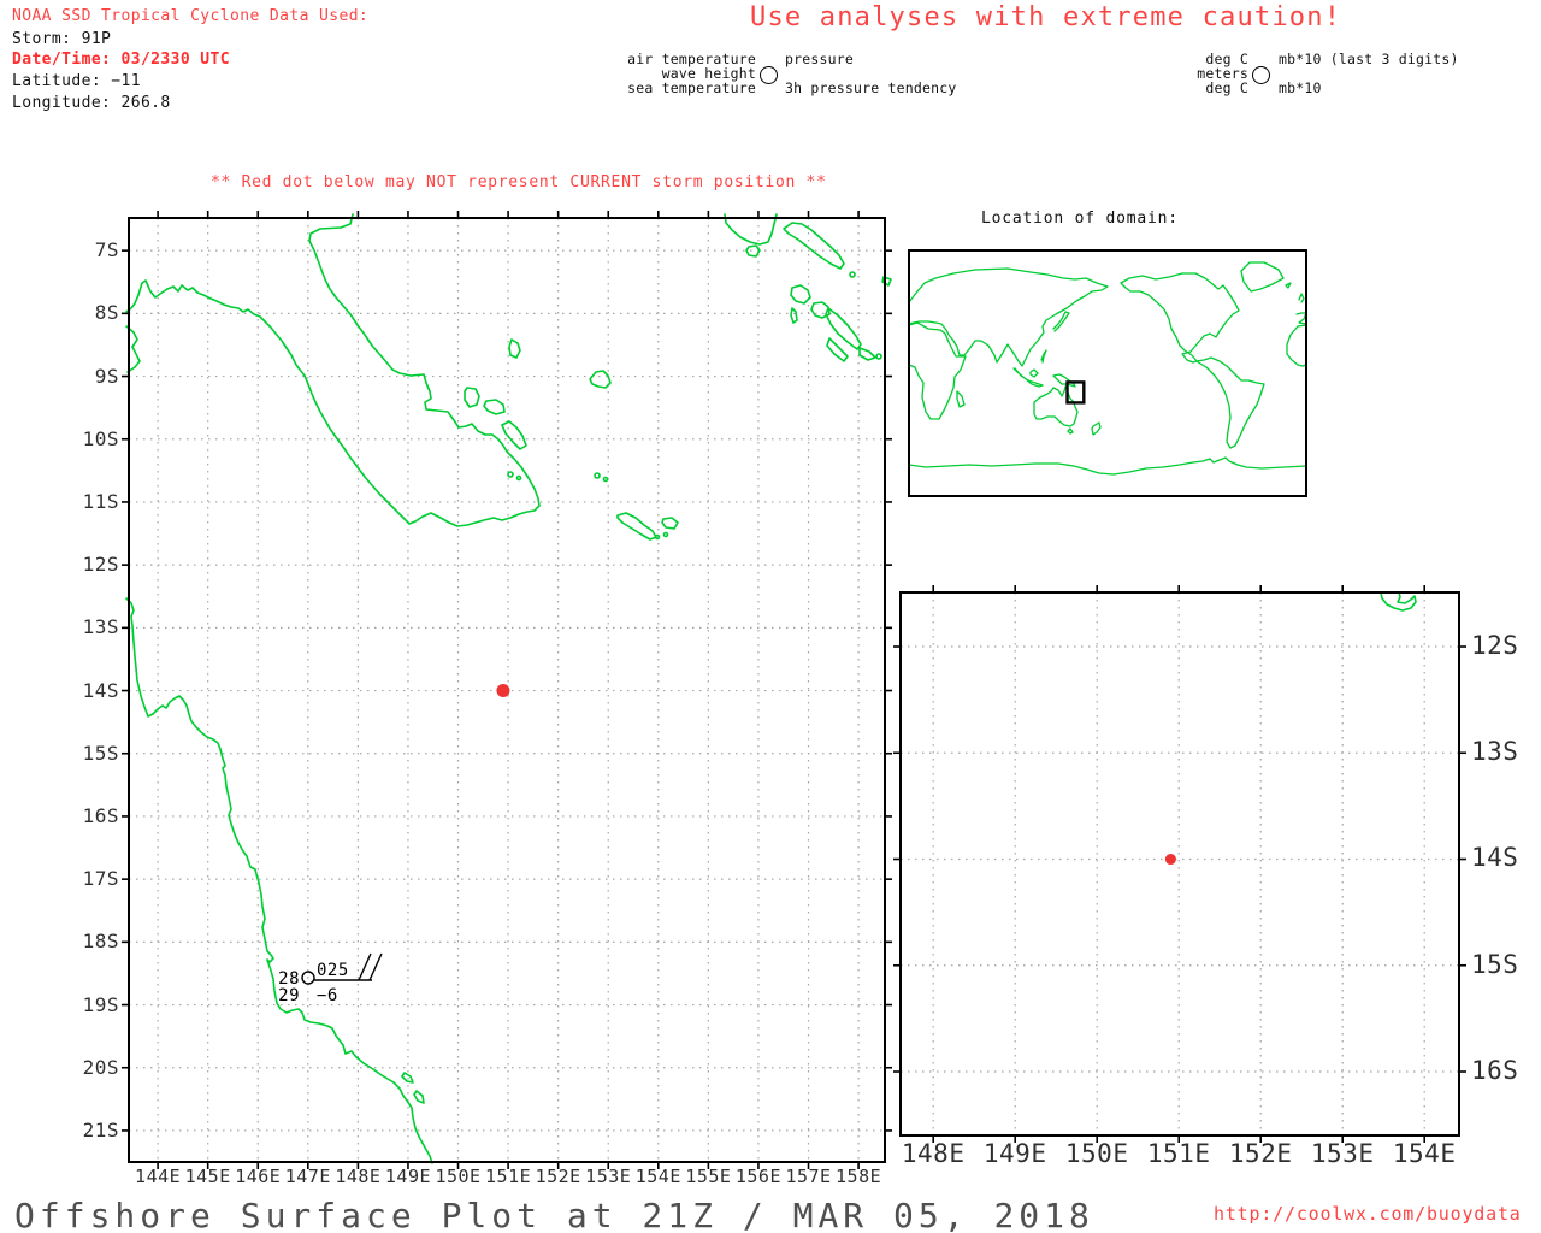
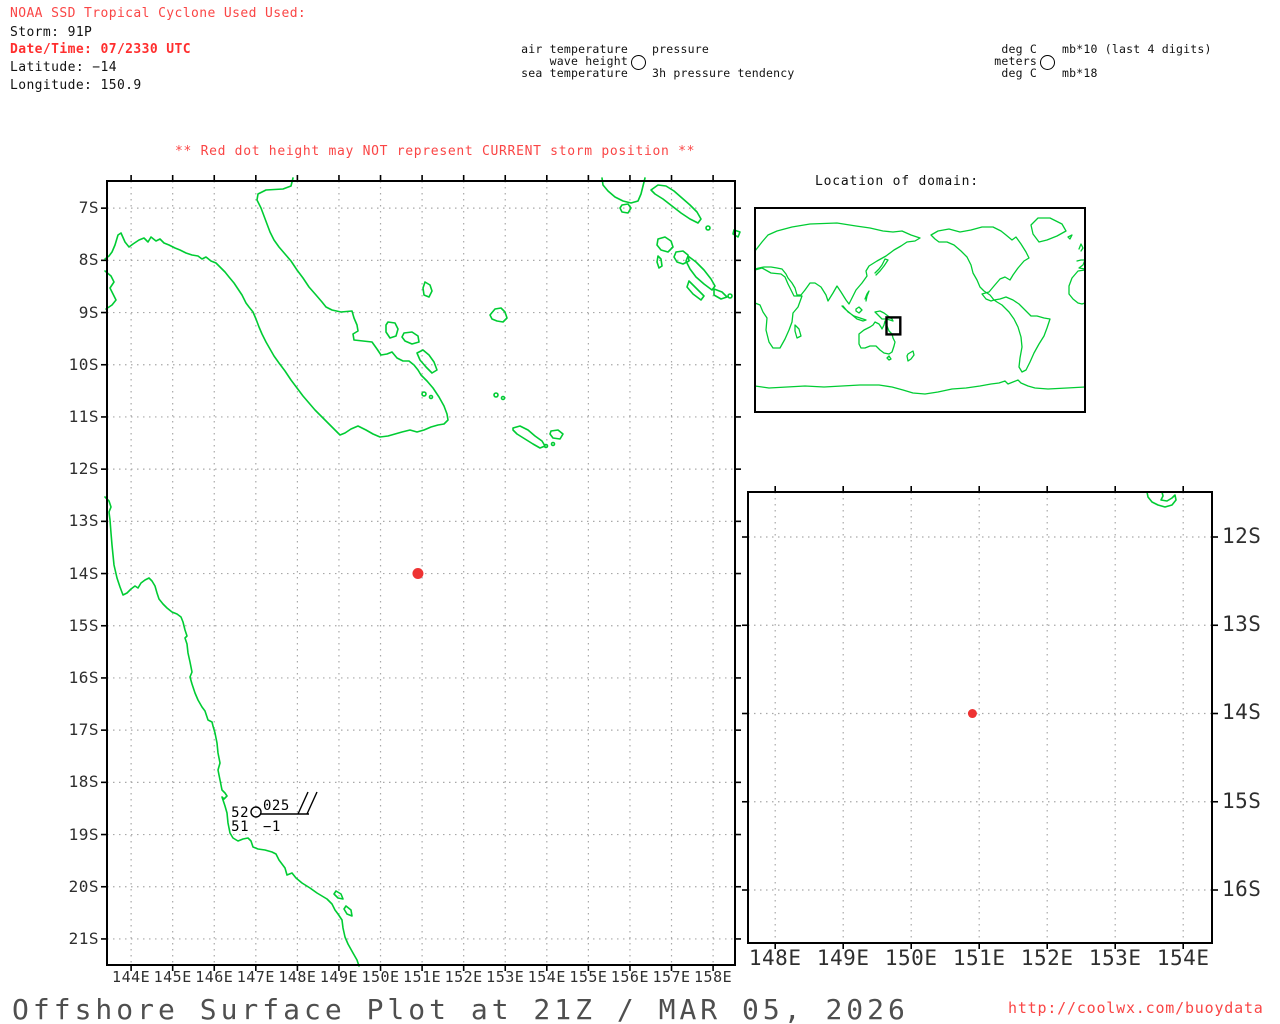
- NOAA SSD Tropical Cyclone Data Used:
+ NOAA SSD Tropical Cyclone Used Used:
  Storm: 91P
- Date/Time: 03/2330 UTC
+ Date/Time: 07/2330 UTC
- Latitude: −11
+ Latitude: −14
- Longitude: 266.8
+ Longitude: 150.9
- Use analyses with extreme caution!
  air temperature
  pressure
  wave height
  sea temperature
  3h pressure tendency
  deg C
- mb*10 (last 3 digits)
+ mb*10 (last 4 digits)
  meters
  deg C
- mb*10
+ mb*18
- ** Red dot below may NOT represent CURRENT storm position **
+ ** Red dot height may NOT represent CURRENT storm position **
  Location of domain:
- 28
+ 52
  025
- 29
+ 51
- −6
+ −1
- Offshore Surface Plot at 21Z / MAR 05, 2018
+ Offshore Surface Plot at 21Z / MAR 05, 2026
  http://coolwx.com/buoydata
  144E
  145E
  146E
  147E
  148E
  149E
  150E
  151E
  152E
  153E
  154E
  155E
  156E
  157E
  158E
  7S
  8S
  9S
  10S
  11S
  12S
  13S
  14S
  15S
  16S
  17S
  18S
  19S
  20S
  21S
  148E
  149E
  150E
  151E
  152E
  153E
  154E
  12S
  13S
  14S
  15S
  16S
